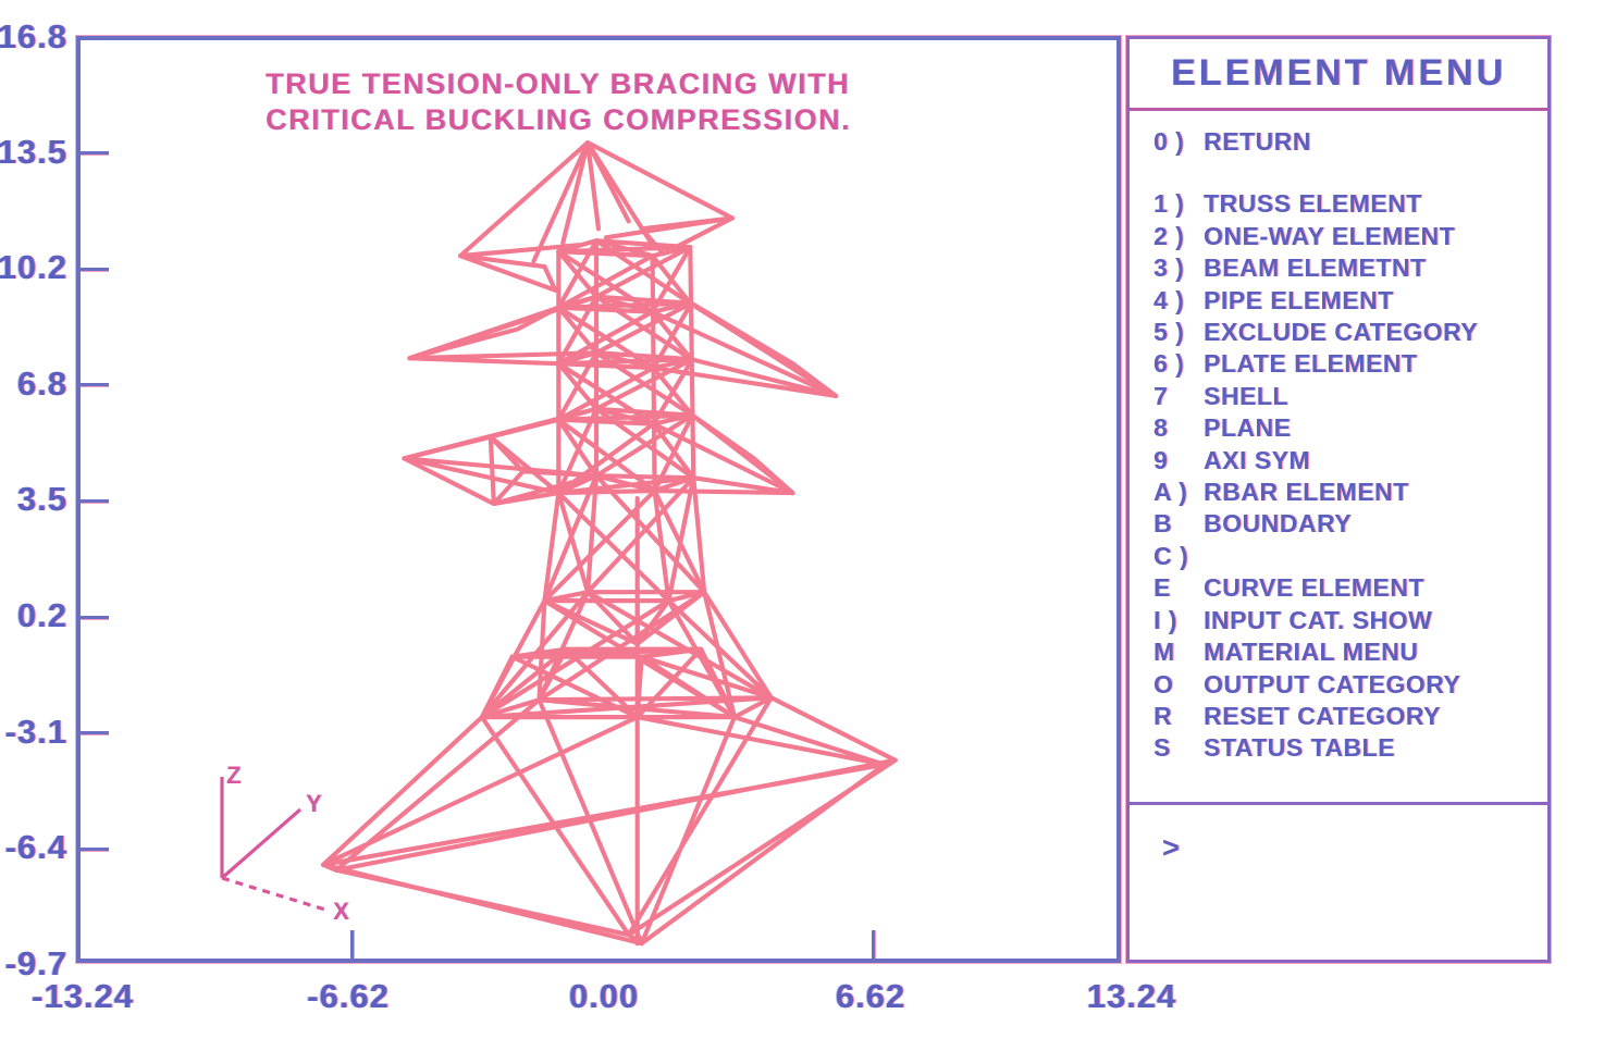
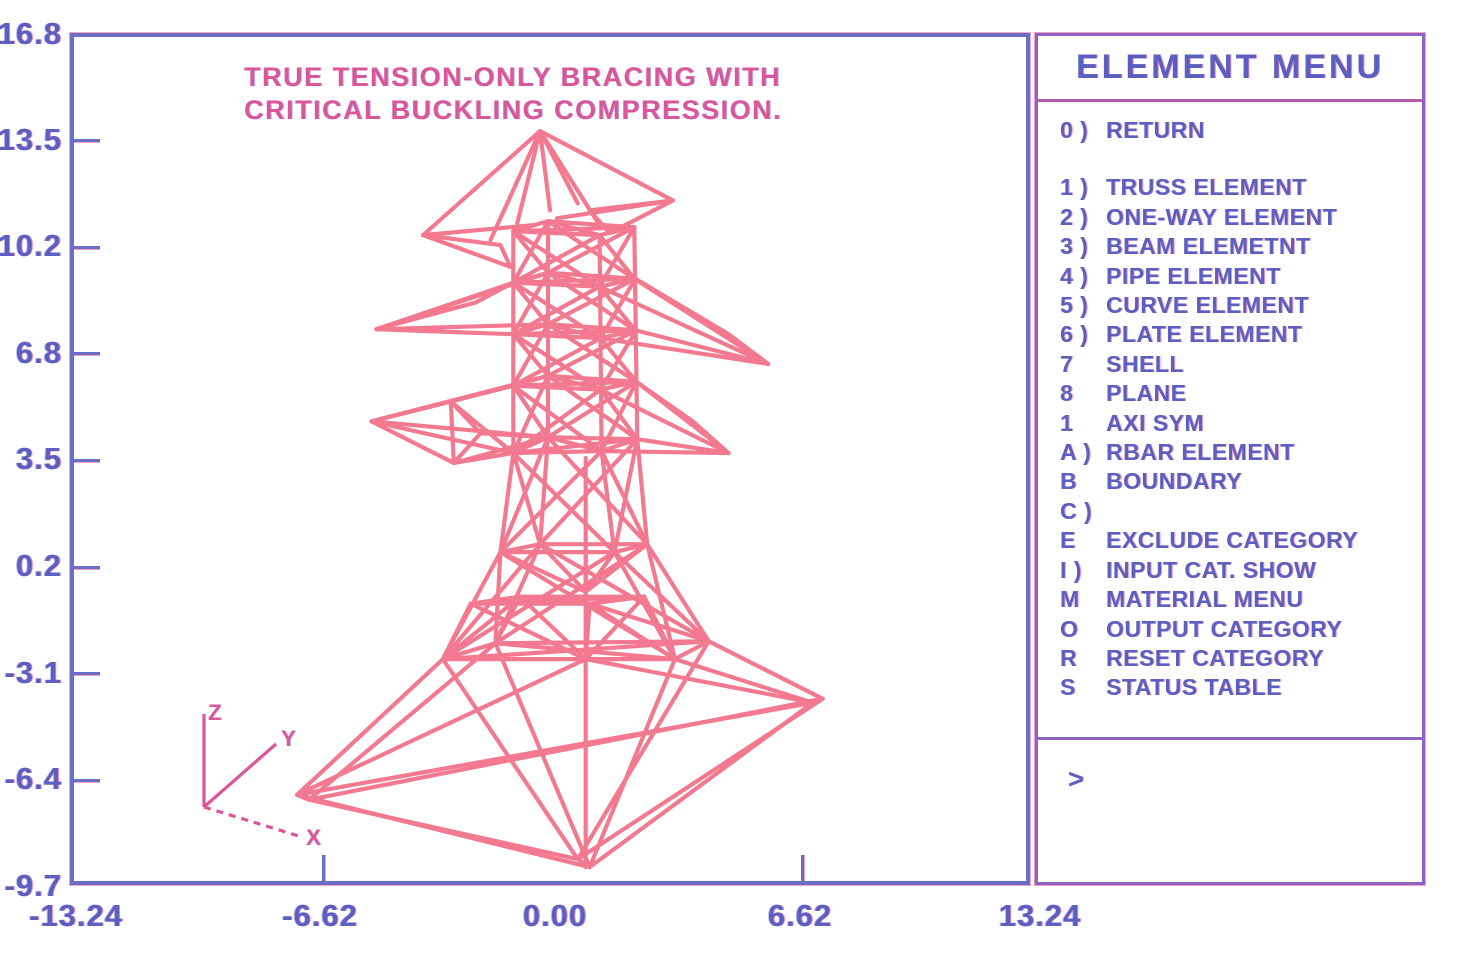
  16.8
  13.5
  10.2
  6.8
  3.5
  0.2
  -3.1
  -6.4
  -9.7
  -13.24
  -6.62
  0.00
  6.62
  13.24
  TRUE TENSION-ONLY BRACING WITH
  CRITICAL BUCKLING COMPRESSION.
  Z
  Y
  X
  ELEMENT MENU
  0 )
  RETURN
  1 )
  TRUSS ELEMENT
  2 )
  ONE-WAY ELEMENT
  3 )
  BEAM ELEMETNT
  4 )
  PIPE ELEMENT
  5 )
- EXCLUDE CATEGORY
+ CURVE ELEMENT
  6 )
  PLATE ELEMENT
  7
  SHELL
  8
  PLANE
- 9
+ 1
  AXI SYM
  A )
  RBAR ELEMENT
  B
  BOUNDARY
  C )
  E
- CURVE ELEMENT
+ EXCLUDE CATEGORY
  I )
  INPUT CAT. SHOW
  M
  MATERIAL MENU
  O
  OUTPUT CATEGORY
  R
  RESET CATEGORY
  S
  STATUS TABLE
  >
